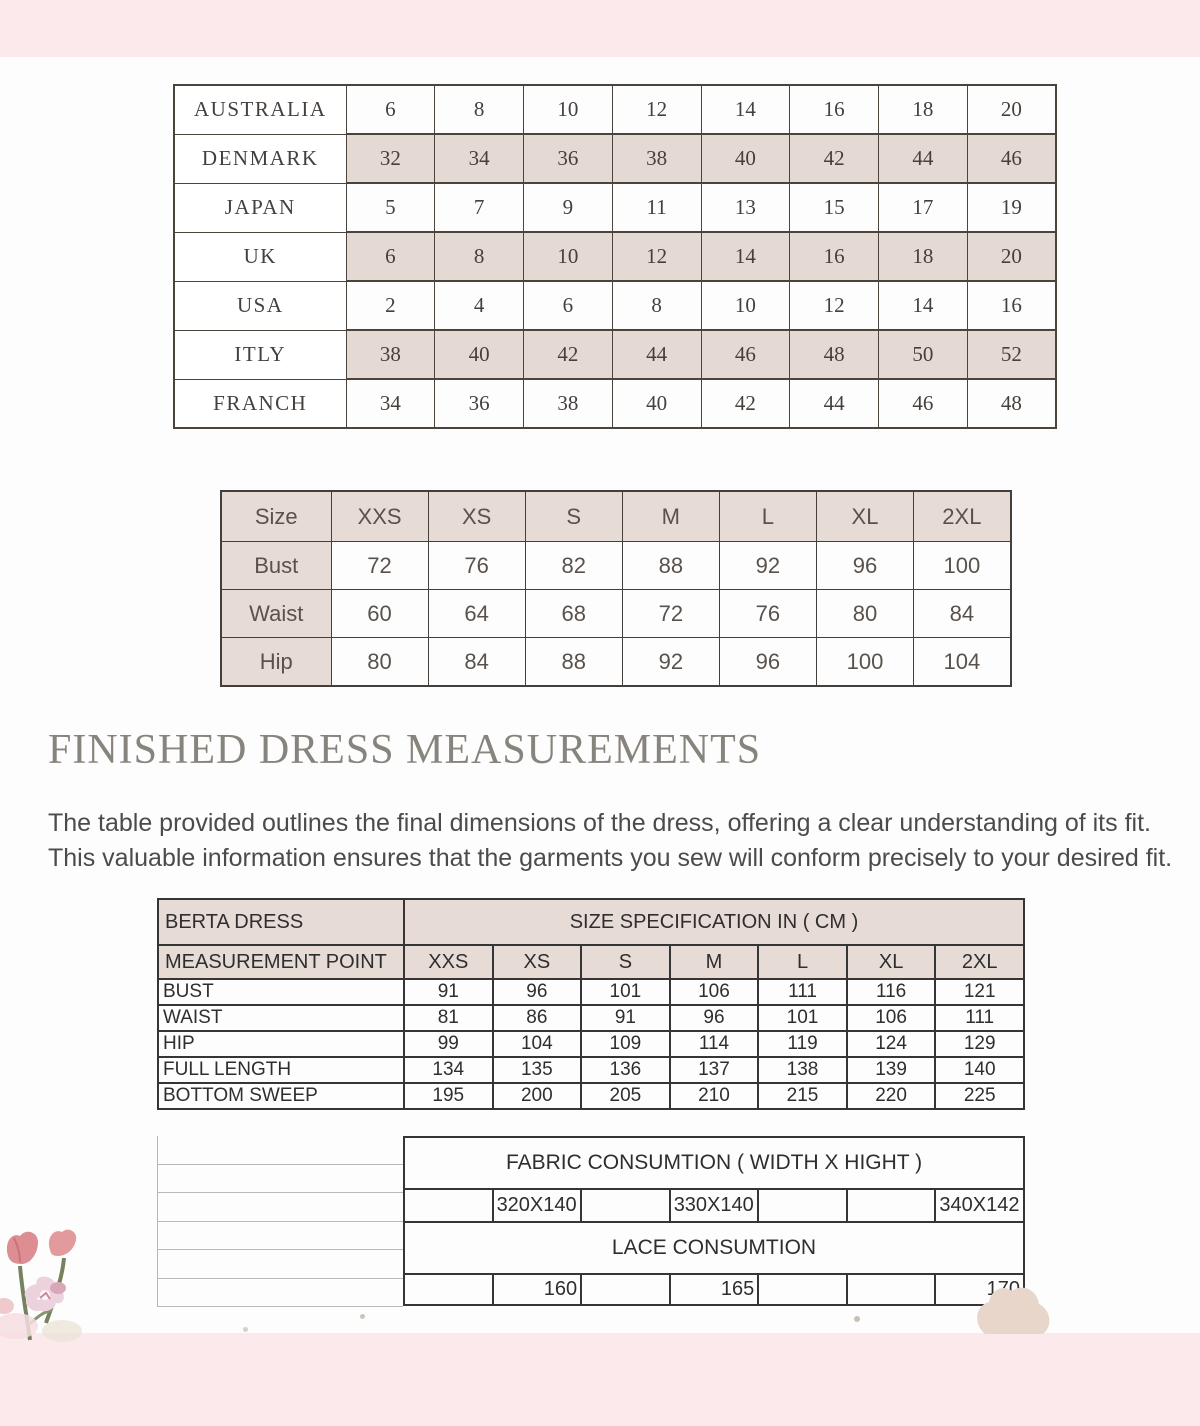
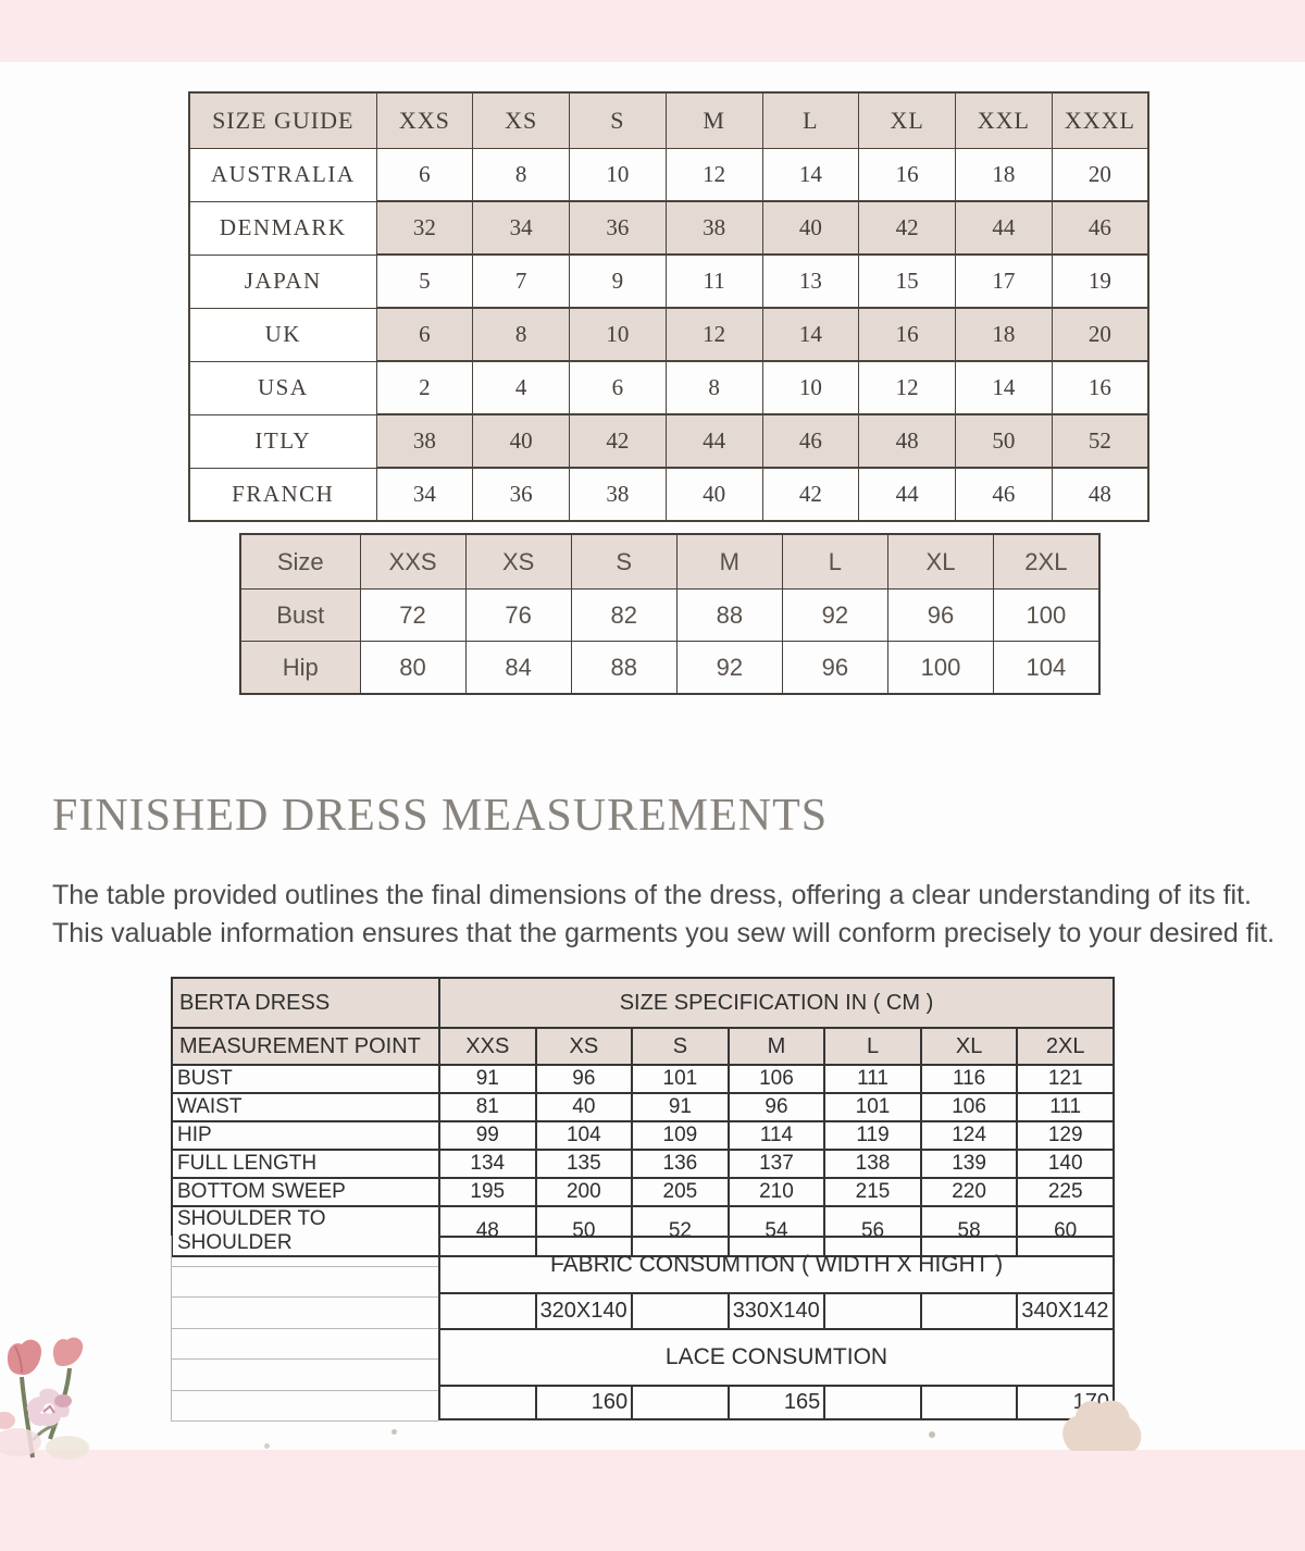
+ SIZE GUIDE	XXS	XS	S	M	L	XL	XXL	XXXL
  AUSTRALIA	6	8	10	12	14	16	18	20
  DENMARK	32	34	36	38	40	42	44	46
  JAPAN	5	7	9	11	13	15	17	19
  UK	6	8	10	12	14	16	18	20
  USA	2	4	6	8	10	12	14	16
  ITLY	38	40	42	44	46	48	50	52
  FRANCH	34	36	38	40	42	44	46	48
  Size	XXS	XS	S	M	L	XL	2XL
  Bust	72	76	82	88	92	96	100
- Waist	60	64	68	72	76	80	84
  Hip	80	84	88	92	96	100	104
  FINISHED DRESS MEASUREMENTS
  The table provided outlines the final dimensions of the dress, offering a clear understanding of its fit.
  This valuable information ensures that the garments you sew will conform precisely to your desired fit.
  BERTA DRESS	SIZE SPECIFICATION IN ( CM )
  MEASUREMENT POINT	XXS	XS	S	M	L	XL	2XL
  BUST	91	96	101	106	111	116	121
- WAIST	81	86	91	96	101	106	111
+ WAIST	81	40	91	96	101	106	111
  HIP	99	104	109	114	119	124	129
  FULL LENGTH	134	135	136	137	138	139	140
  BOTTOM SWEEP	195	200	205	210	215	220	225
+ SHOULDER TO SHOULDER	48	50	52	54	56	58	60
  FABRIC CONSUMTION ( WIDTH X HIGHT )
  	320X140		330X140			340X142
  LACE CONSUMTION
  	160		165			10
